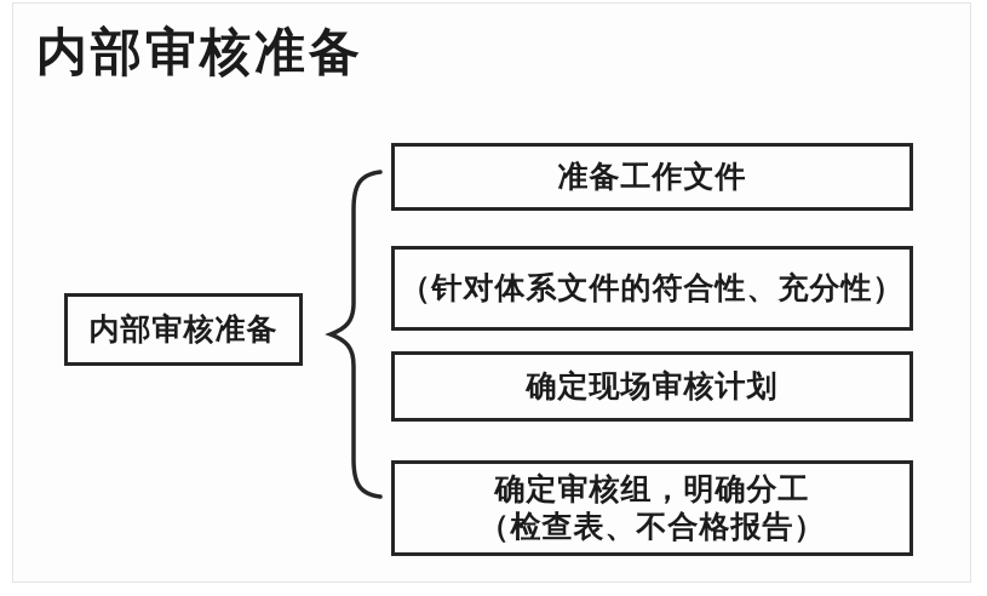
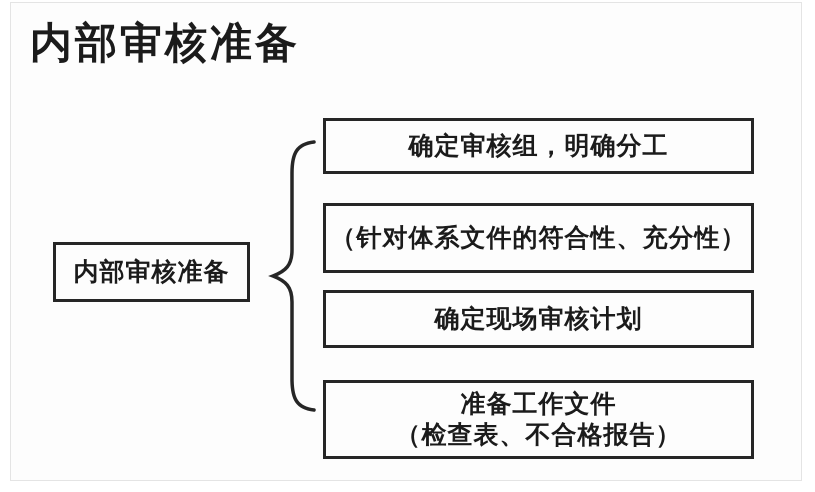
  内部审核准备
  内部审核准备
- 准备工作文件
+ 确定审核组，明确分工
  （针对体系文件的符合性、充分性）
  确定现场审核计划
- 确定审核组，明确分工
+ 准备工作文件
  （检查表、不合格报告）
